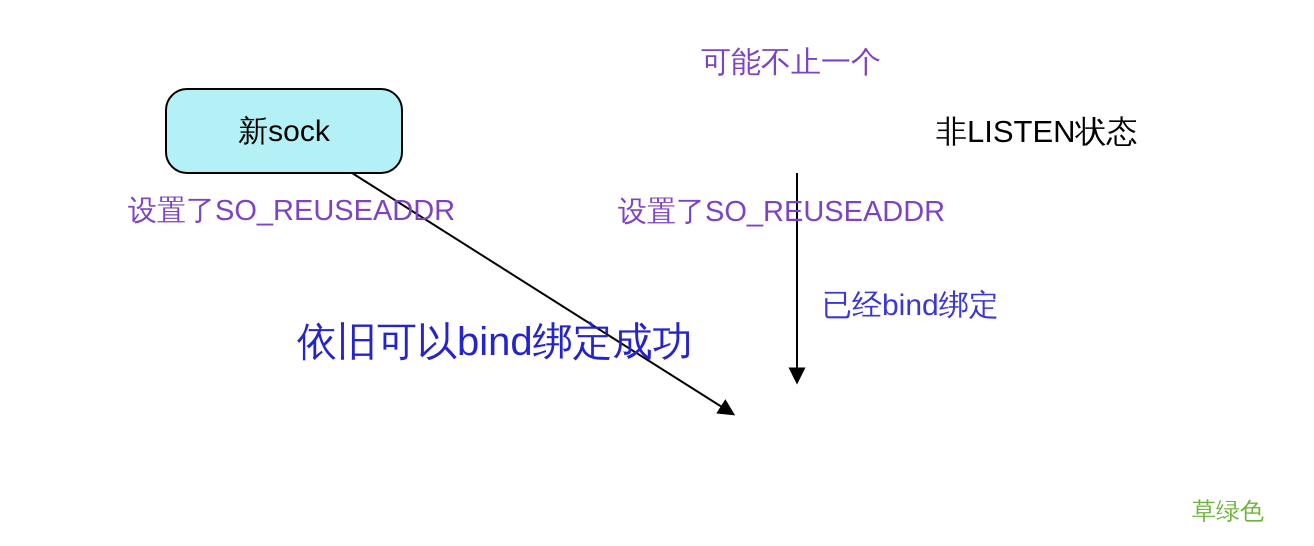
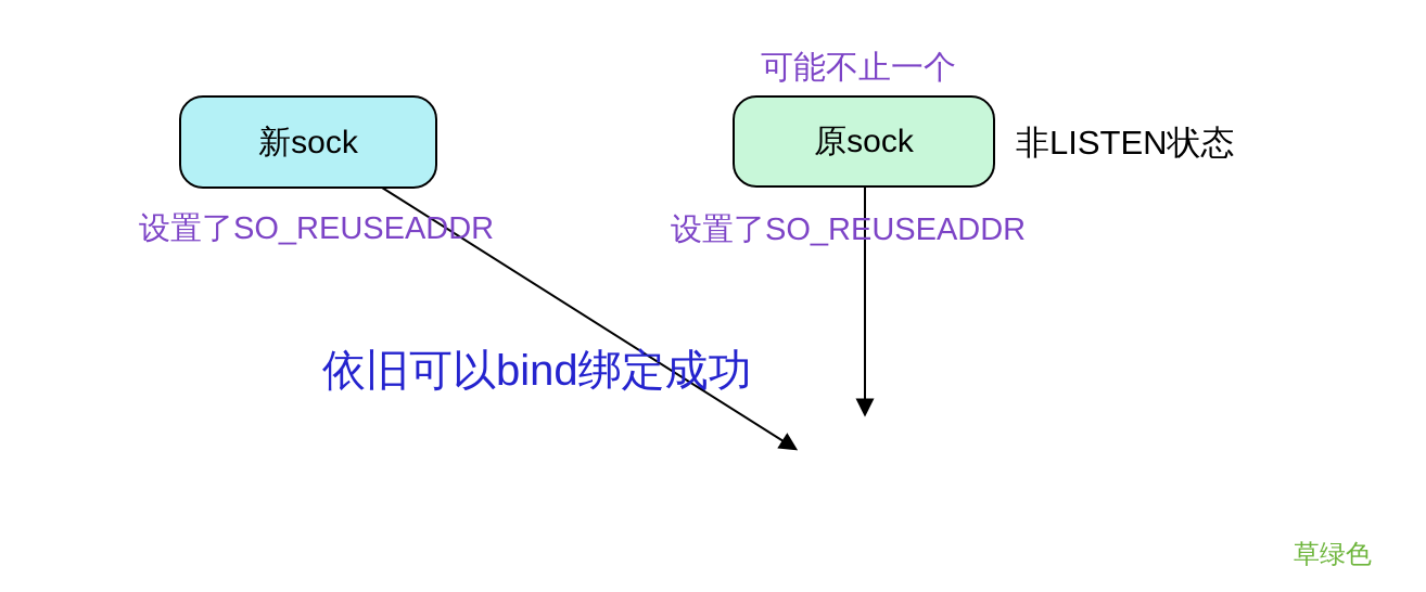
  可能不止一个
  新sock
+ 原sock
  非LISTEN状态
  设置了SO_REUSEADDR
  设置了SO_REUSEADDR
- 已经bind绑定
  依旧可以bind绑定成功
  草绿色
